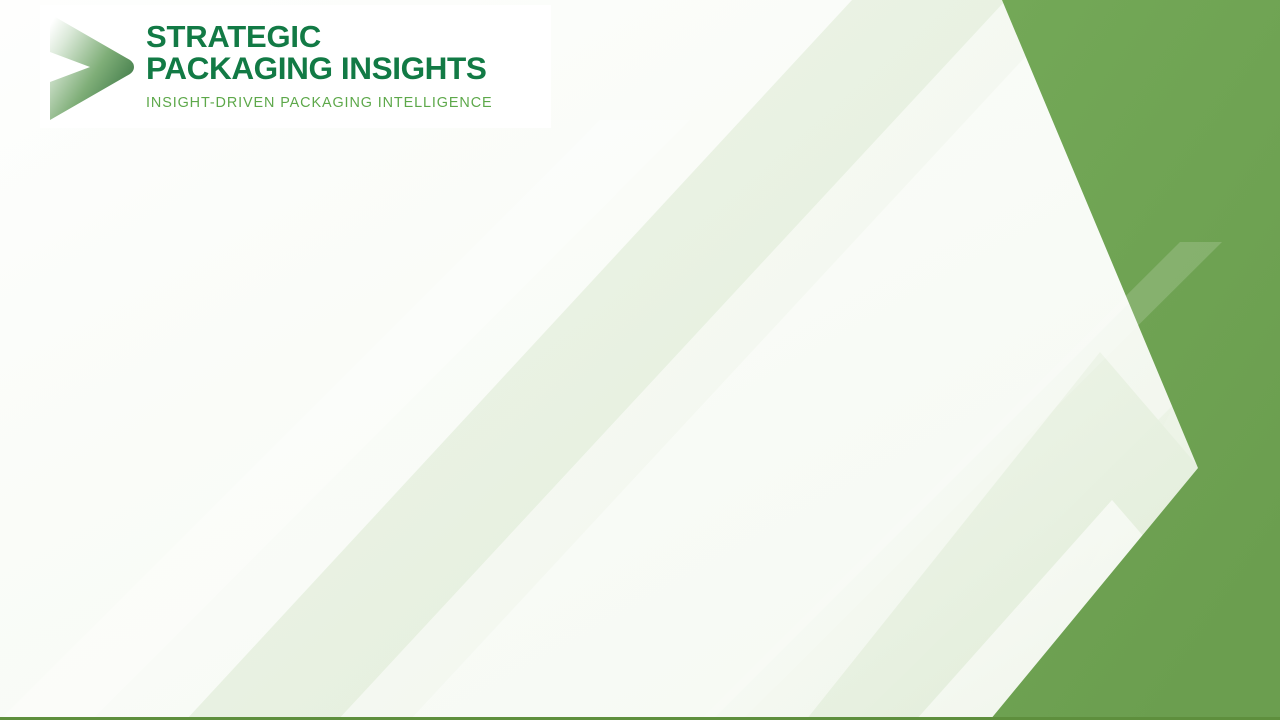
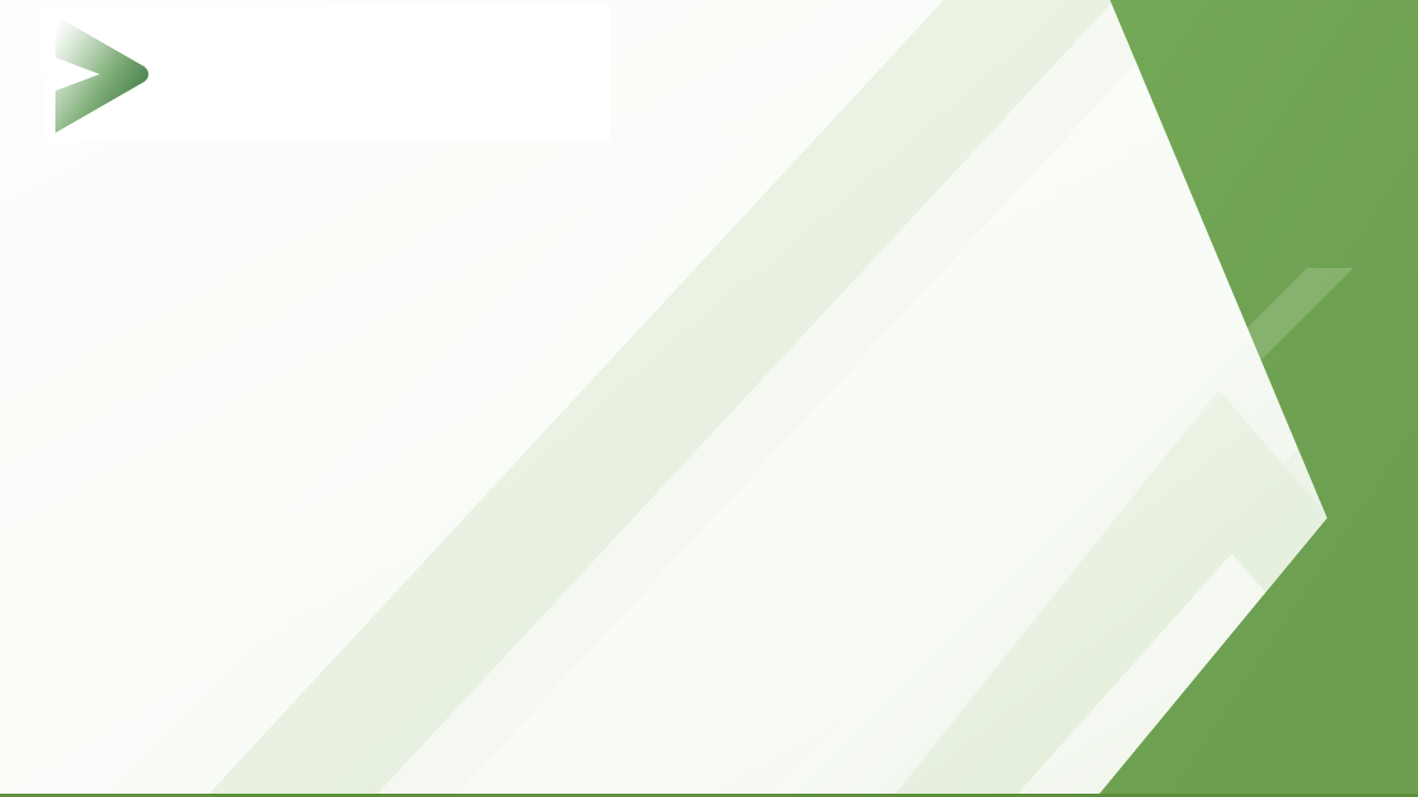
- STRATEGIC
- PACKAGING INSIGHTS
- INSIGHT-DRIVEN PACKAGING INTELLIGENCE
